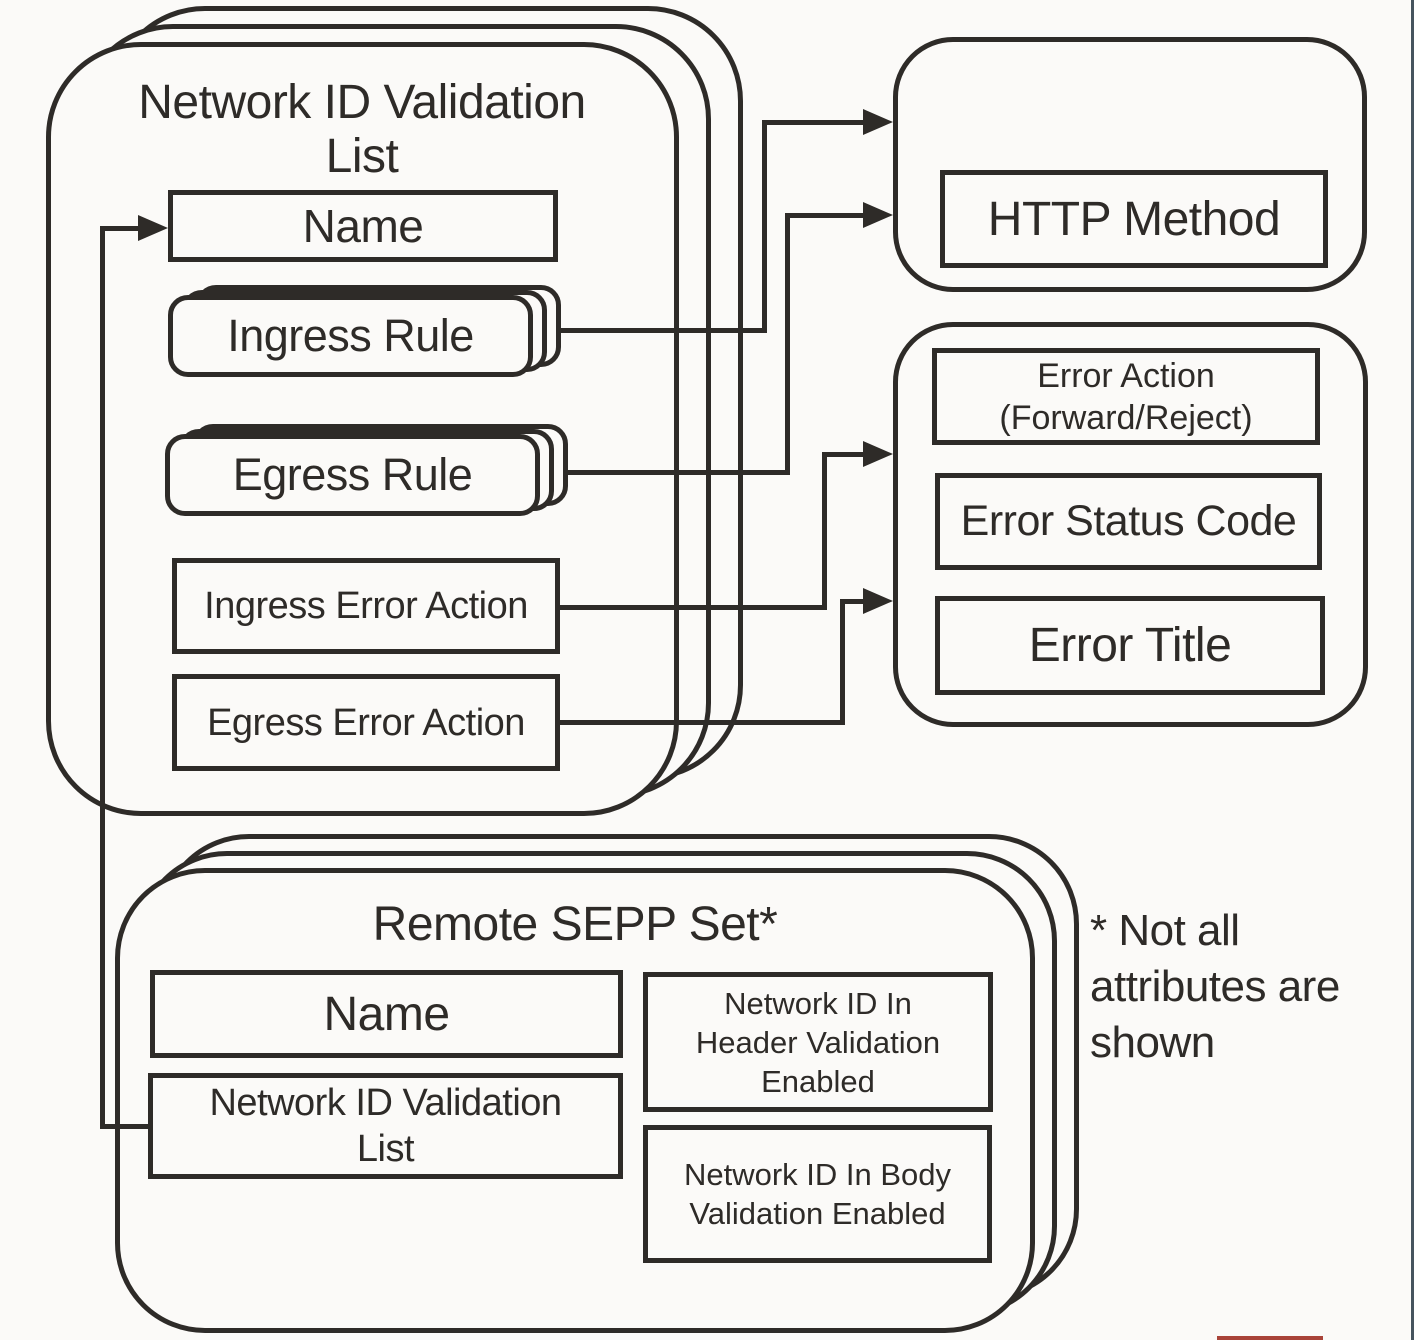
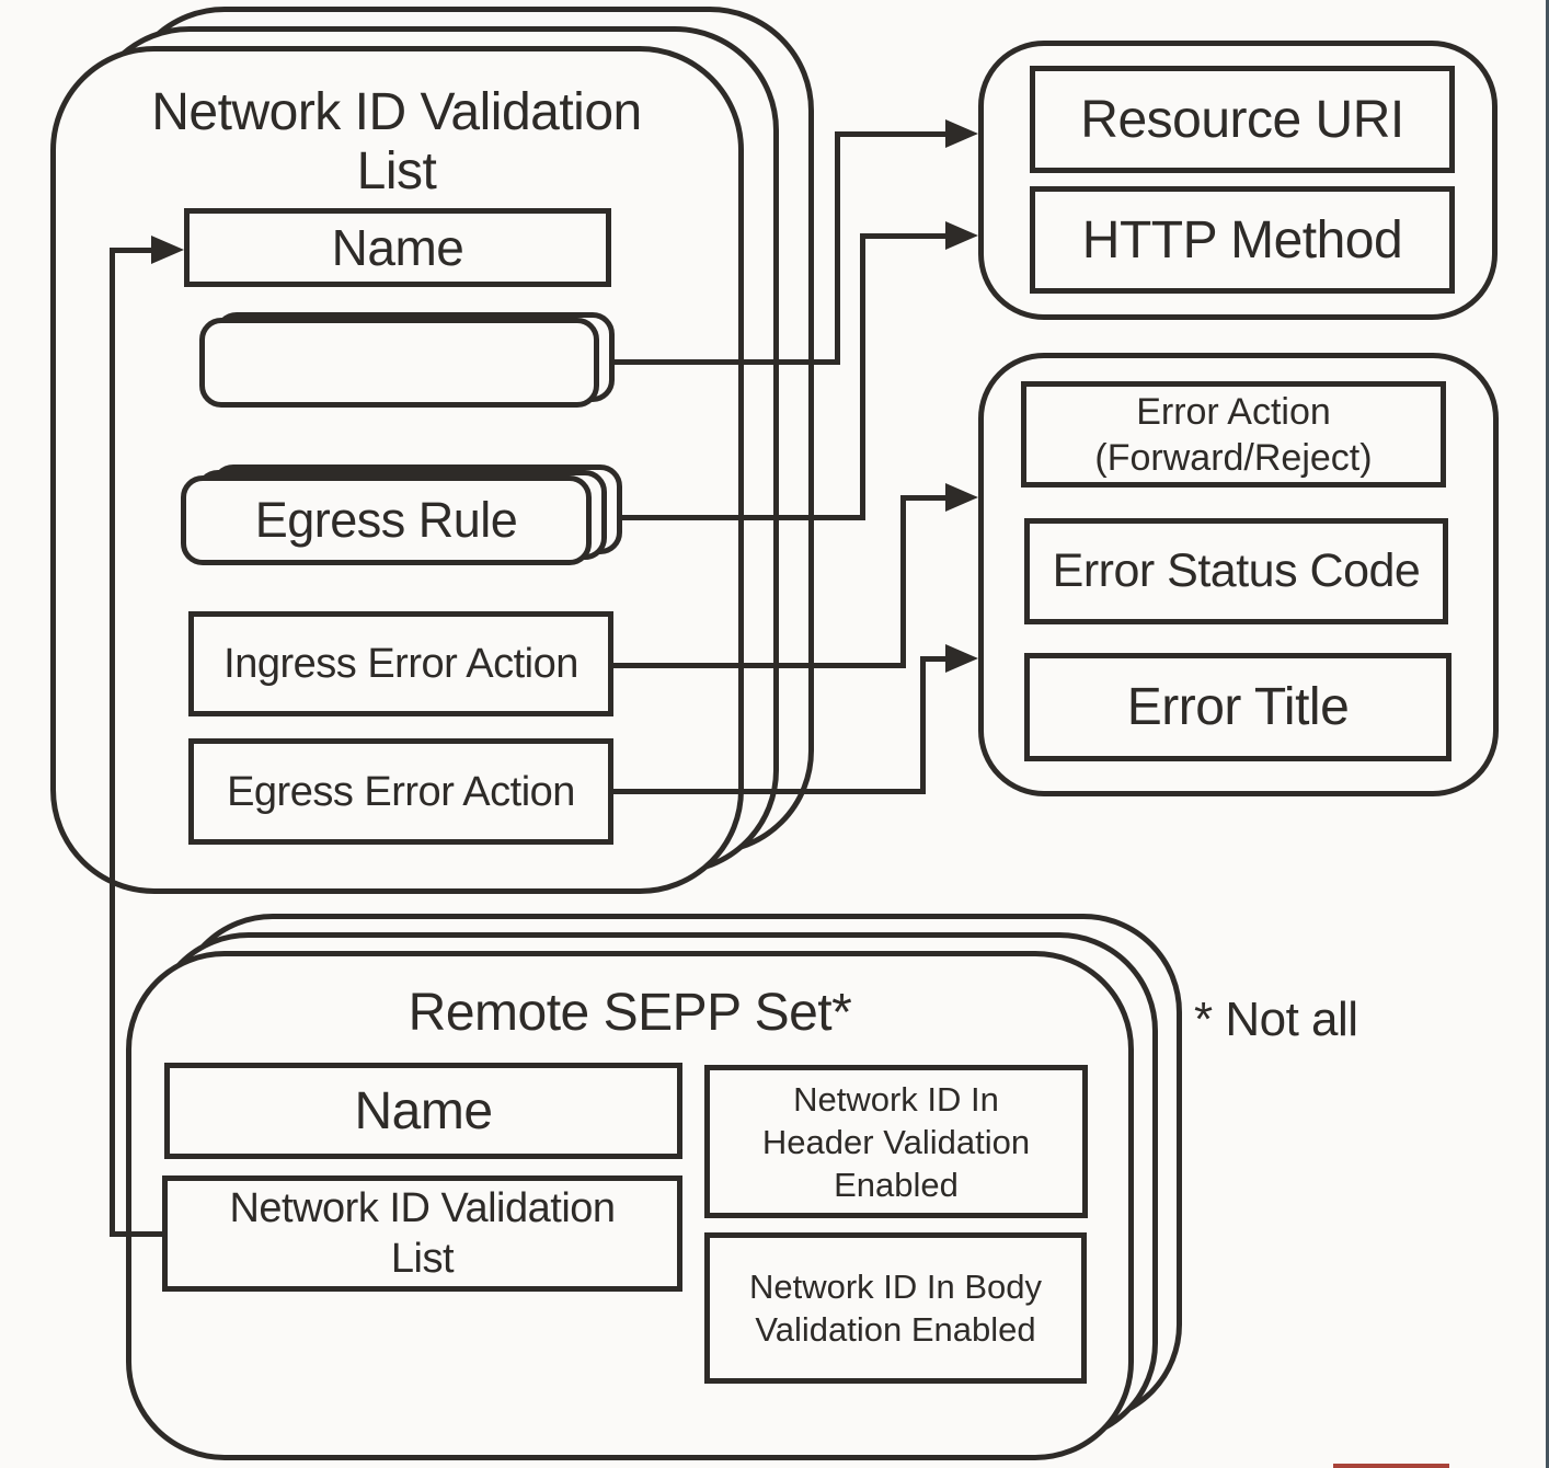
  Network ID Validation
  List
  Name
- Ingress Rule
  Egress Rule
  Ingress Error Action
  Egress Error Action
+ Resource URI
  HTTP Method
  Error Action
  (Forward/Reject)
  Error Status Code
  Error Title
  Remote SEPP Set*
  Name
  Network ID Validation
  List
  Network ID In
  Header Validation
  Enabled
  Network ID In Body
  Validation Enabled
  * Not all
- attributes are
- shown
